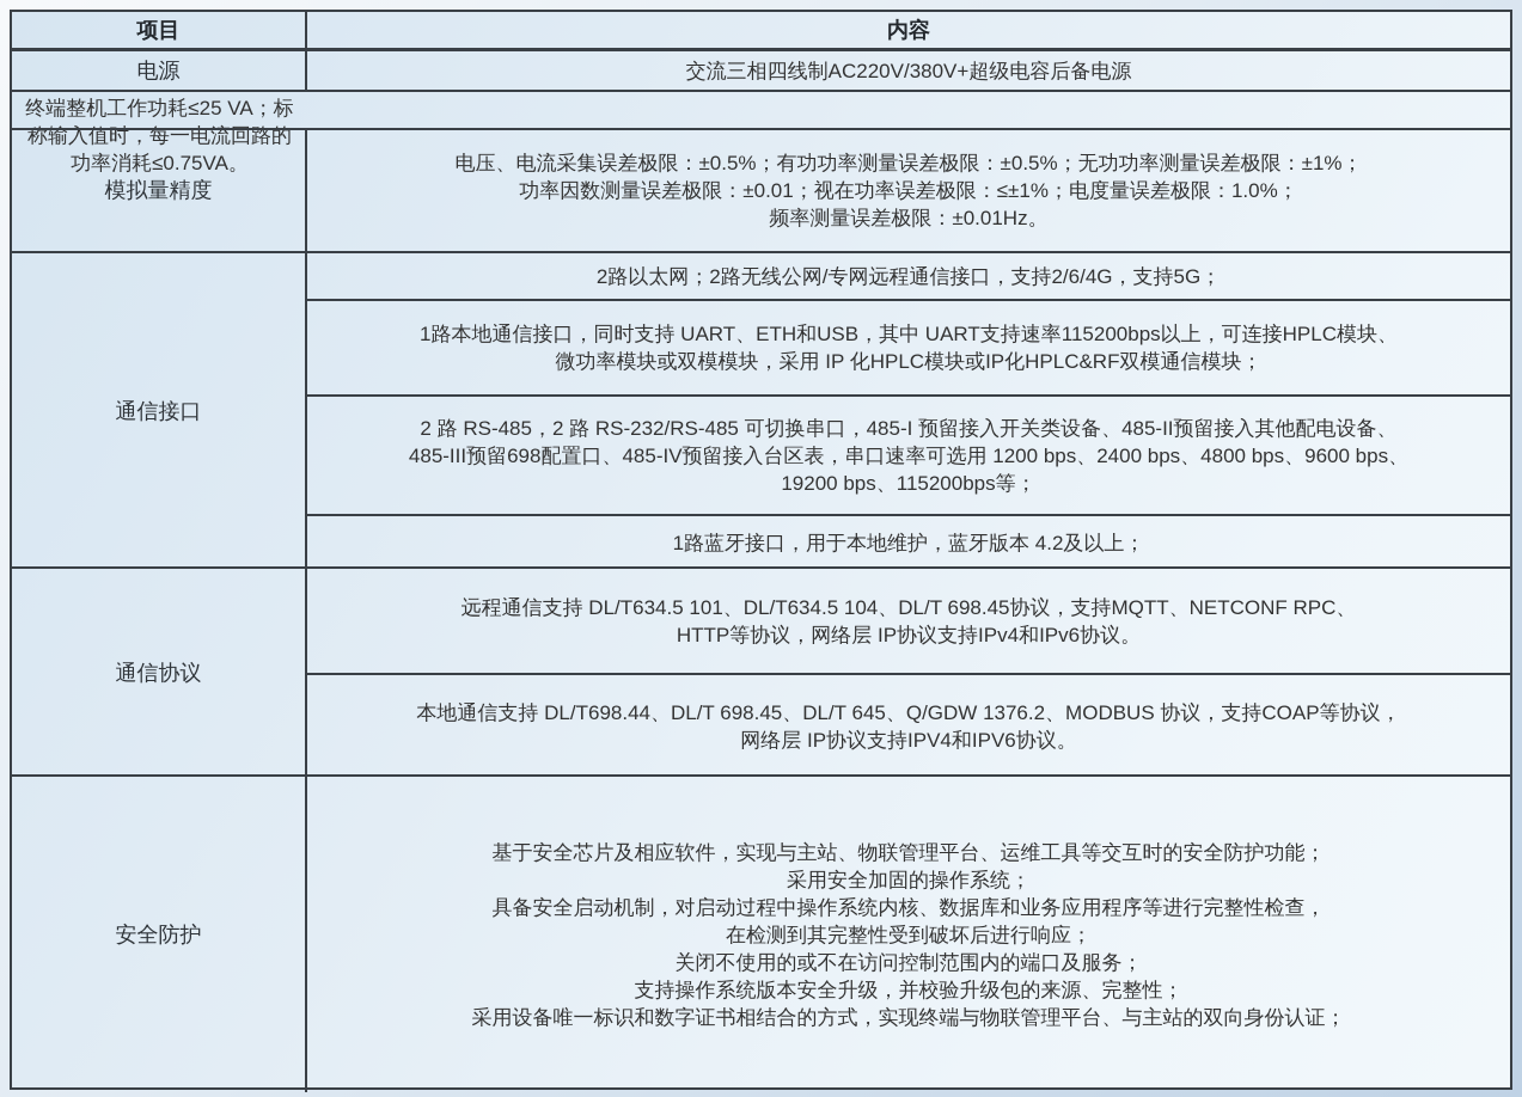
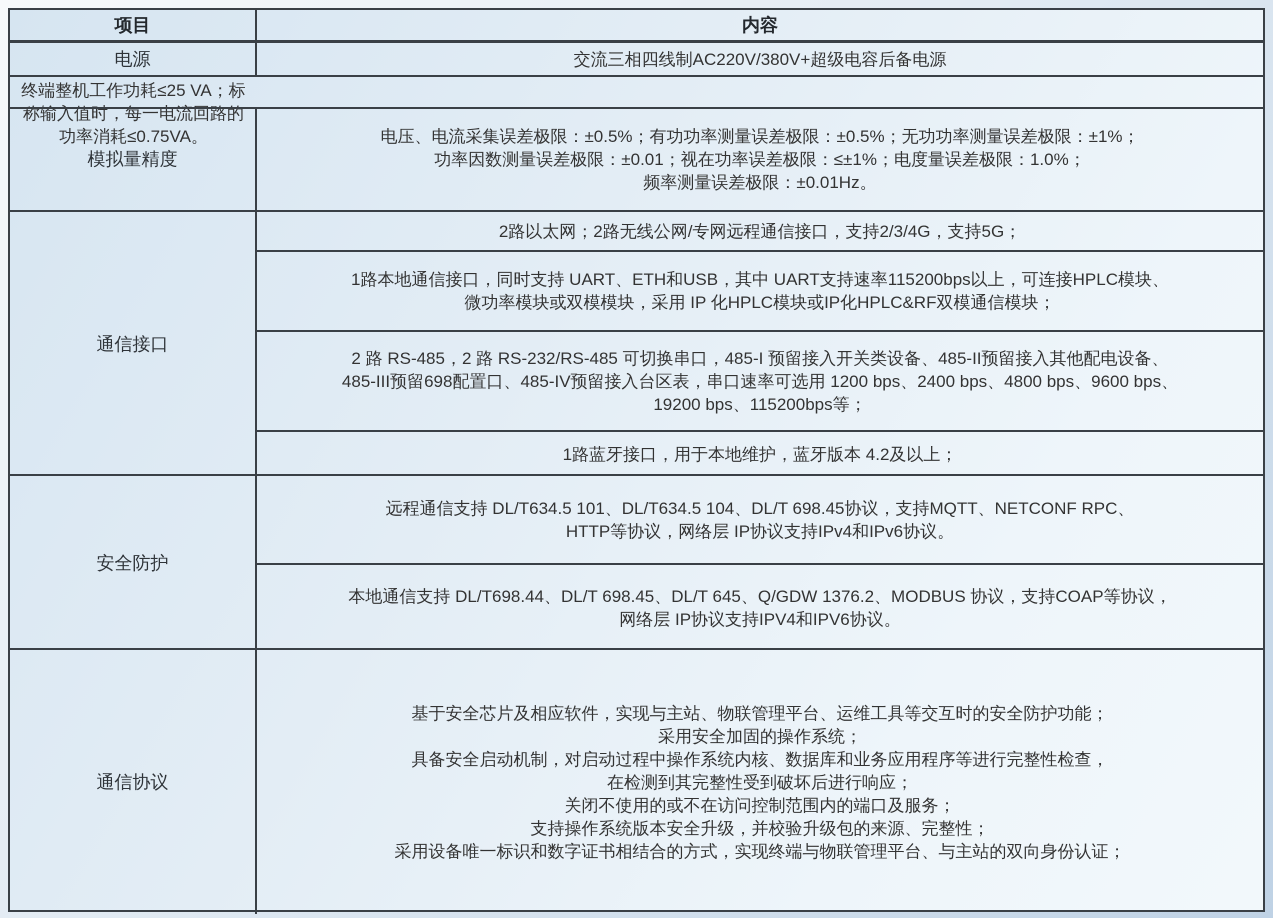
  项目
  内容
  电源
  交流三相四线制AC220V/380V+超级电容后备电源
  终端整机工作功耗≤25 VA；标称输入值时，每一电流回路的功率消耗≤0.75VA。
  模拟量精度
  电压、电流采集误差极限：±0.5%；有功功率测量误差极限：±0.5%；无功功率测量误差极限：±1%；
  功率因数测量误差极限：±0.01；视在功率误差极限：≤±1%；电度量误差极限：1.0%；
  频率测量误差极限：±0.01Hz。
  通信接口
- 2路以太网；2路无线公网/专网远程通信接口，支持2/6/4G，支持5G；
+ 2路以太网；2路无线公网/专网远程通信接口，支持2/3/4G，支持5G；
  1路本地通信接口，同时支持 UART、ETH和USB，其中 UART支持速率115200bps以上，可连接HPLC模块、
  微功率模块或双模模块，采用 IP 化HPLC模块或IP化HPLC&RF双模通信模块；
  2 路 RS-485，2 路 RS-232/RS-485 可切换串口，485-I 预留接入开关类设备、485-II预留接入其他配电设备、
  485-III预留698配置口、485-IV预留接入台区表，串口速率可选用 1200 bps、2400 bps、4800 bps、9600 bps、
  19200 bps、115200bps等；
  1路蓝牙接口，用于本地维护，蓝牙版本 4.2及以上；
- 通信协议
+ 安全防护
  远程通信支持 DL/T634.5 101、DL/T634.5 104、DL/T 698.45协议，支持MQTT、NETCONF RPC、
  HTTP等协议，网络层 IP协议支持IPv4和IPv6协议。
  本地通信支持 DL/T698.44、DL/T 698.45、DL/T 645、Q/GDW 1376.2、MODBUS 协议，支持COAP等协议，
  网络层 IP协议支持IPV4和IPV6协议。
- 安全防护
+ 通信协议
  基于安全芯片及相应软件，实现与主站、物联管理平台、运维工具等交互时的安全防护功能；
  采用安全加固的操作系统；
  具备安全启动机制，对启动过程中操作系统内核、数据库和业务应用程序等进行完整性检查，
  在检测到其完整性受到破坏后进行响应；
  关闭不使用的或不在访问控制范围内的端口及服务；
  支持操作系统版本安全升级，并校验升级包的来源、完整性；
  采用设备唯一标识和数字证书相结合的方式，实现终端与物联管理平台、与主站的双向身份认证；
